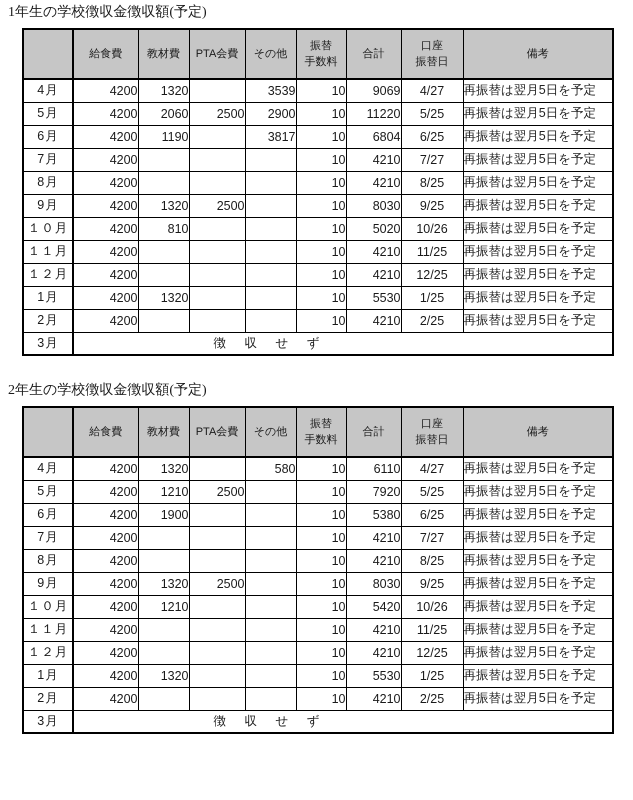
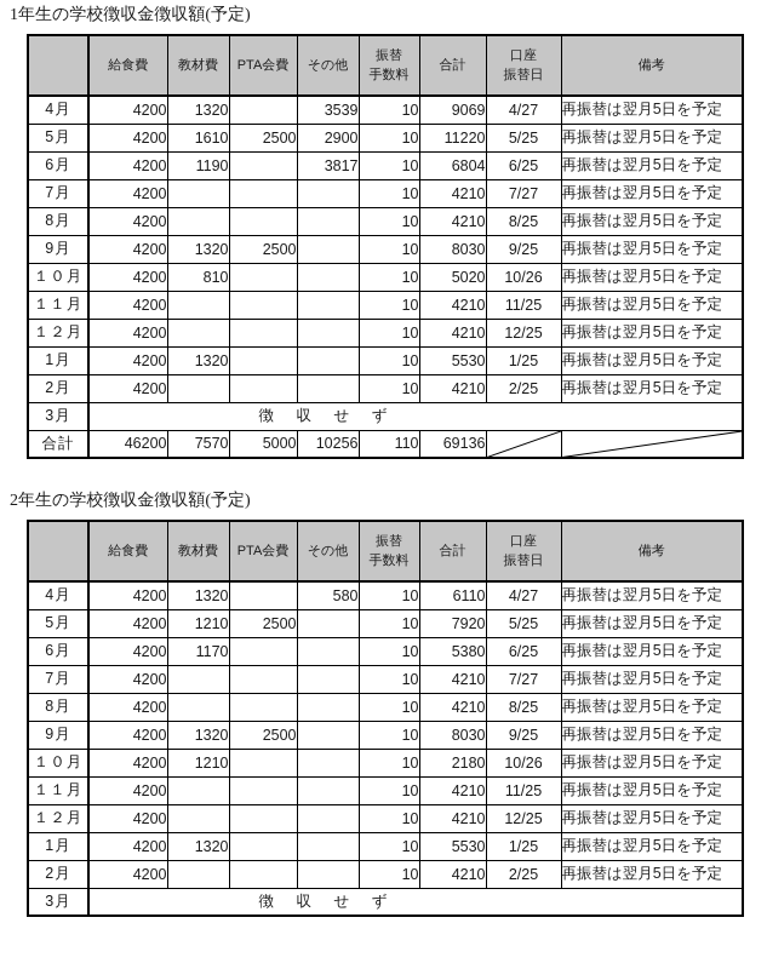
  1年生の学校徴収金徴収額(予定)
  	給食費	教材費	PTA会費	その他	振替手数料	合計	口座振替日	備考
  4月	4200	1320		3539	10	9069	4/27	再振替は翌月5日を予定
- 5月	4200	2060	2500	2900	10	11220	5/25	再振替は翌月5日を予定
+ 5月	4200	1610	2500	2900	10	11220	5/25	再振替は翌月5日を予定
  6月	4200	1190		3817	10	6804	6/25	再振替は翌月5日を予定
  7月	4200				10	4210	7/27	再振替は翌月5日を予定
  8月	4200				10	4210	8/25	再振替は翌月5日を予定
  9月	4200	1320	2500		10	8030	9/25	再振替は翌月5日を予定
  １０月	4200	810			10	5020	10/26	再振替は翌月5日を予定
  １１月	4200				10	4210	11/25	再振替は翌月5日を予定
  １２月	4200				10	4210	12/25	再振替は翌月5日を予定
  1月	4200	1320			10	5530	1/25	再振替は翌月5日を予定
  2月	4200				10	4210	2/25	再振替は翌月5日を予定
  3月	徴 収 せ ず
+ 合計	46200	7570	5000	10256	110	69136
  2年生の学校徴収金徴収額(予定)
  	給食費	教材費	PTA会費	その他	振替手数料	合計	口座振替日	備考
  4月	4200	1320		580	10	6110	4/27	再振替は翌月5日を予定
  5月	4200	1210	2500		10	7920	5/25	再振替は翌月5日を予定
- 6月	4200	1900			10	5380	6/25	再振替は翌月5日を予定
+ 6月	4200	1170			10	5380	6/25	再振替は翌月5日を予定
  7月	4200				10	4210	7/27	再振替は翌月5日を予定
  8月	4200				10	4210	8/25	再振替は翌月5日を予定
  9月	4200	1320	2500		10	8030	9/25	再振替は翌月5日を予定
- １０月	4200	1210			10	5420	10/26	再振替は翌月5日を予定
+ １０月	4200	1210			10	2180	10/26	再振替は翌月5日を予定
  １１月	4200				10	4210	11/25	再振替は翌月5日を予定
  １２月	4200				10	4210	12/25	再振替は翌月5日を予定
  1月	4200	1320			10	5530	1/25	再振替は翌月5日を予定
  2月	4200				10	4210	2/25	再振替は翌月5日を予定
  3月	徴 収 せ ず
